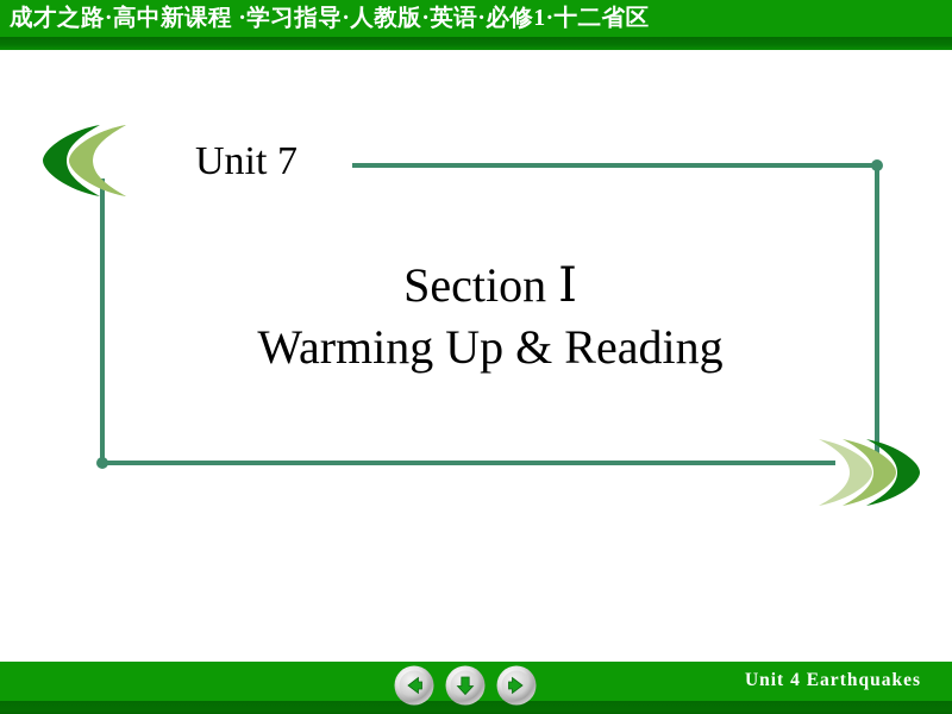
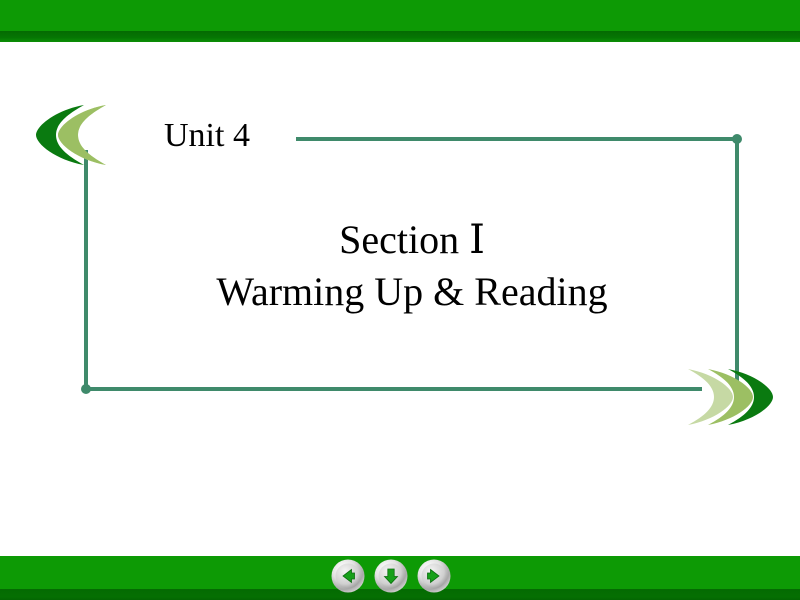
- 成才之路·高中新课程 ·学习指导·人教版·英语·必修1·十二省区
- Unit 7
+ Unit 4
  Section Ⅰ
  Warming Up & Reading
- Unit 4 Earthquakes
